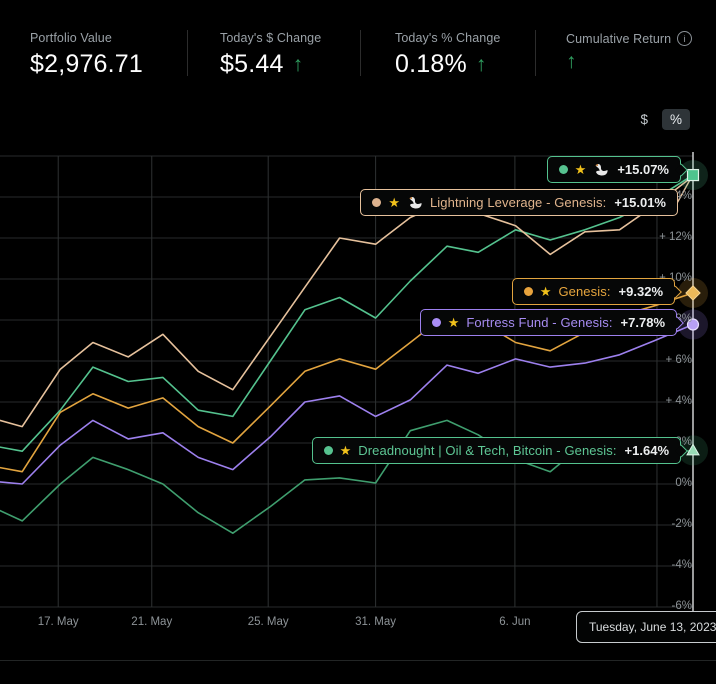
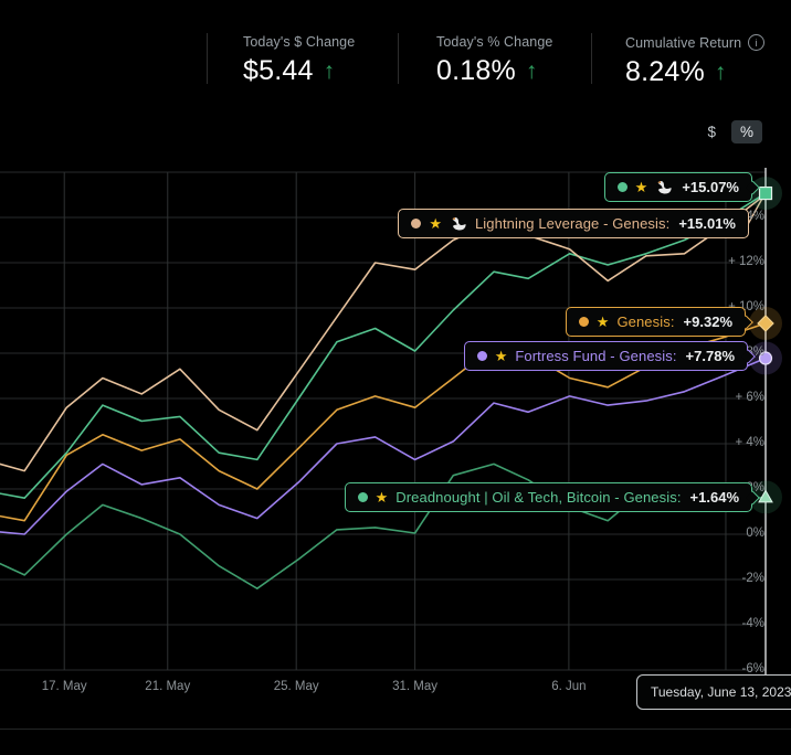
- Portfolio Value
- $2,976.71
  Today's $ Change
  $5.44
  ↑
  Today's % Change
  0.18%
  ↑
  Cumulative Return
  i
+ 8.24%
  ↑
  $
  %
  + 12%
  + 6%
  + 4%
  0%
  -2%
  -4%
  -6%
  17. May
  21. May
  25. May
  31. May
  6. Jun
  ★
  +15.07%
  ★
  Lightning Leverage - Genesis:
  +15.01%
  ★
  Genesis:
  +9.32%
  ★
  Fortress Fund - Genesis:
  +7.78%
  ★
  Dreadnought | Oil & Tech, Bitcoin - Genesis:
  +1.64%
  Tuesday, June 13, 2023
